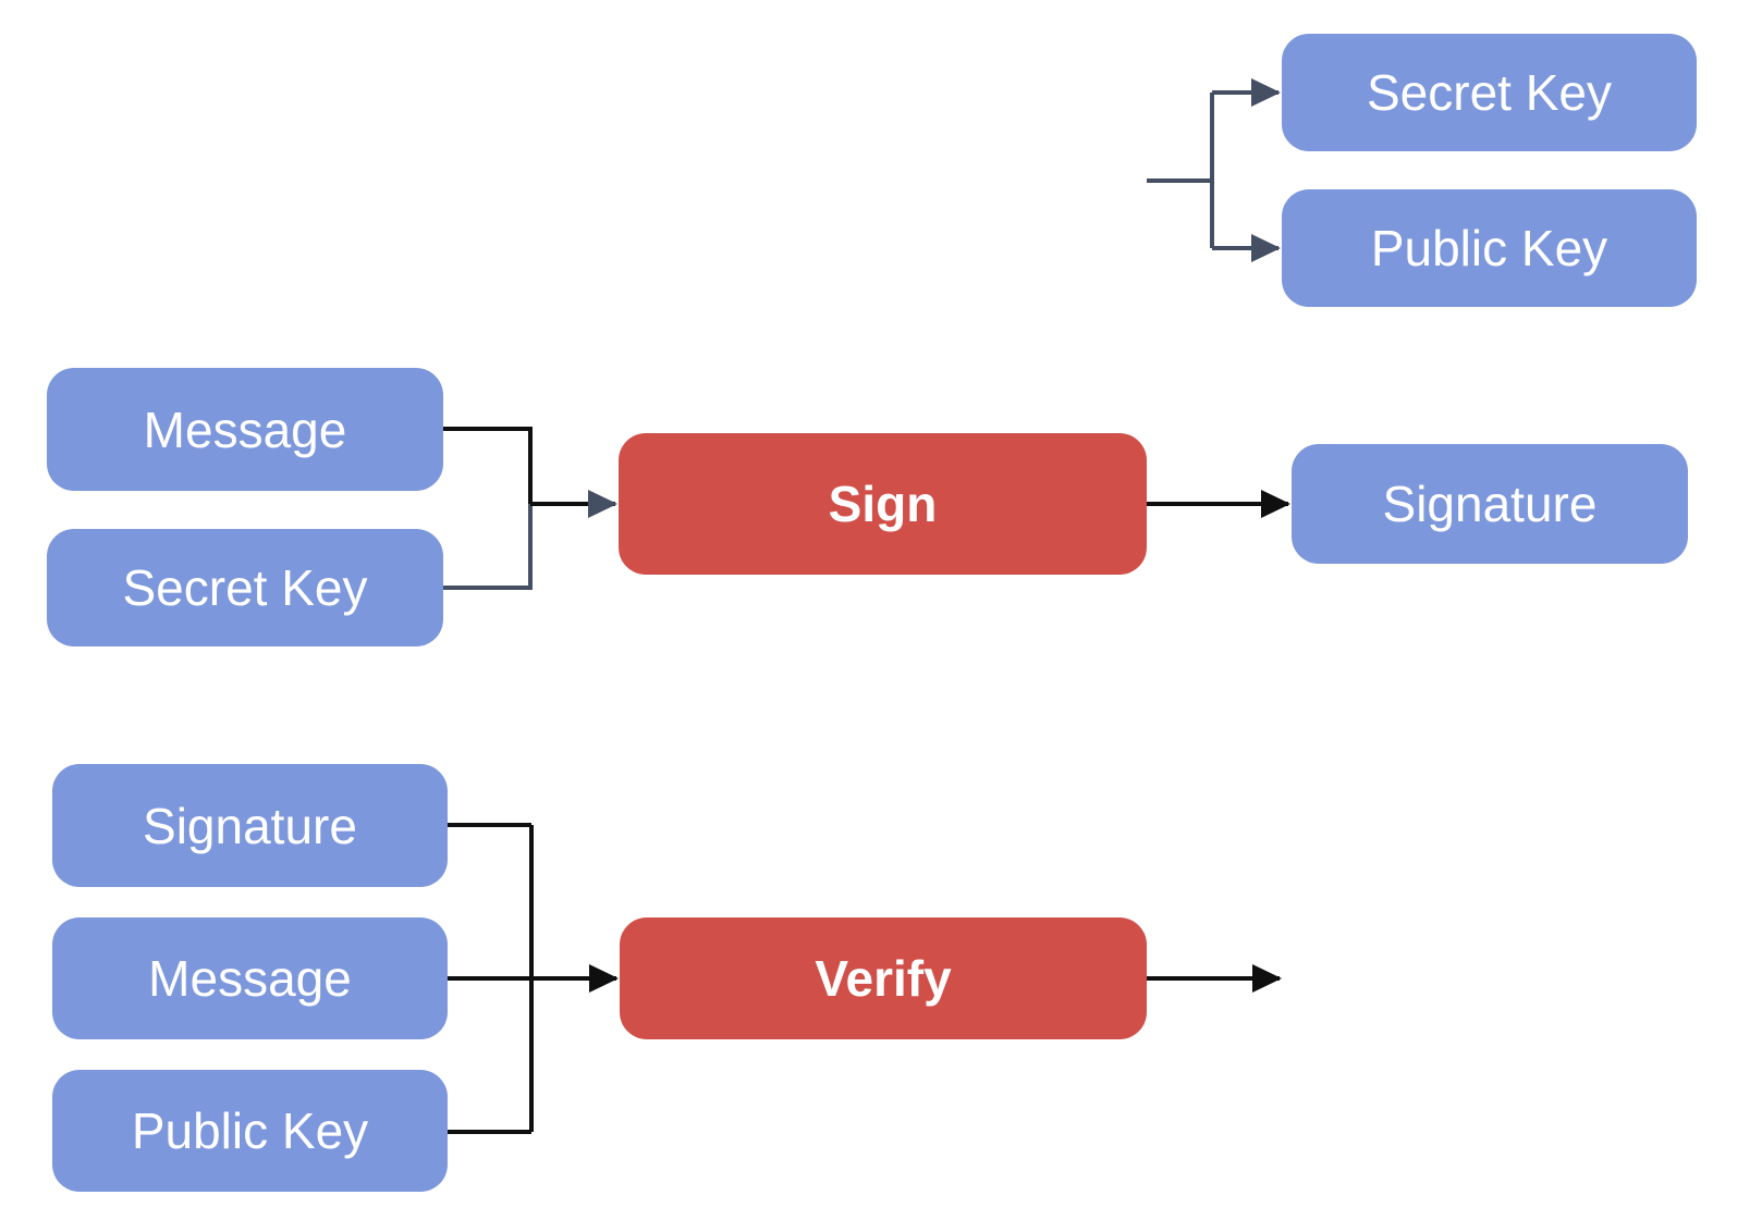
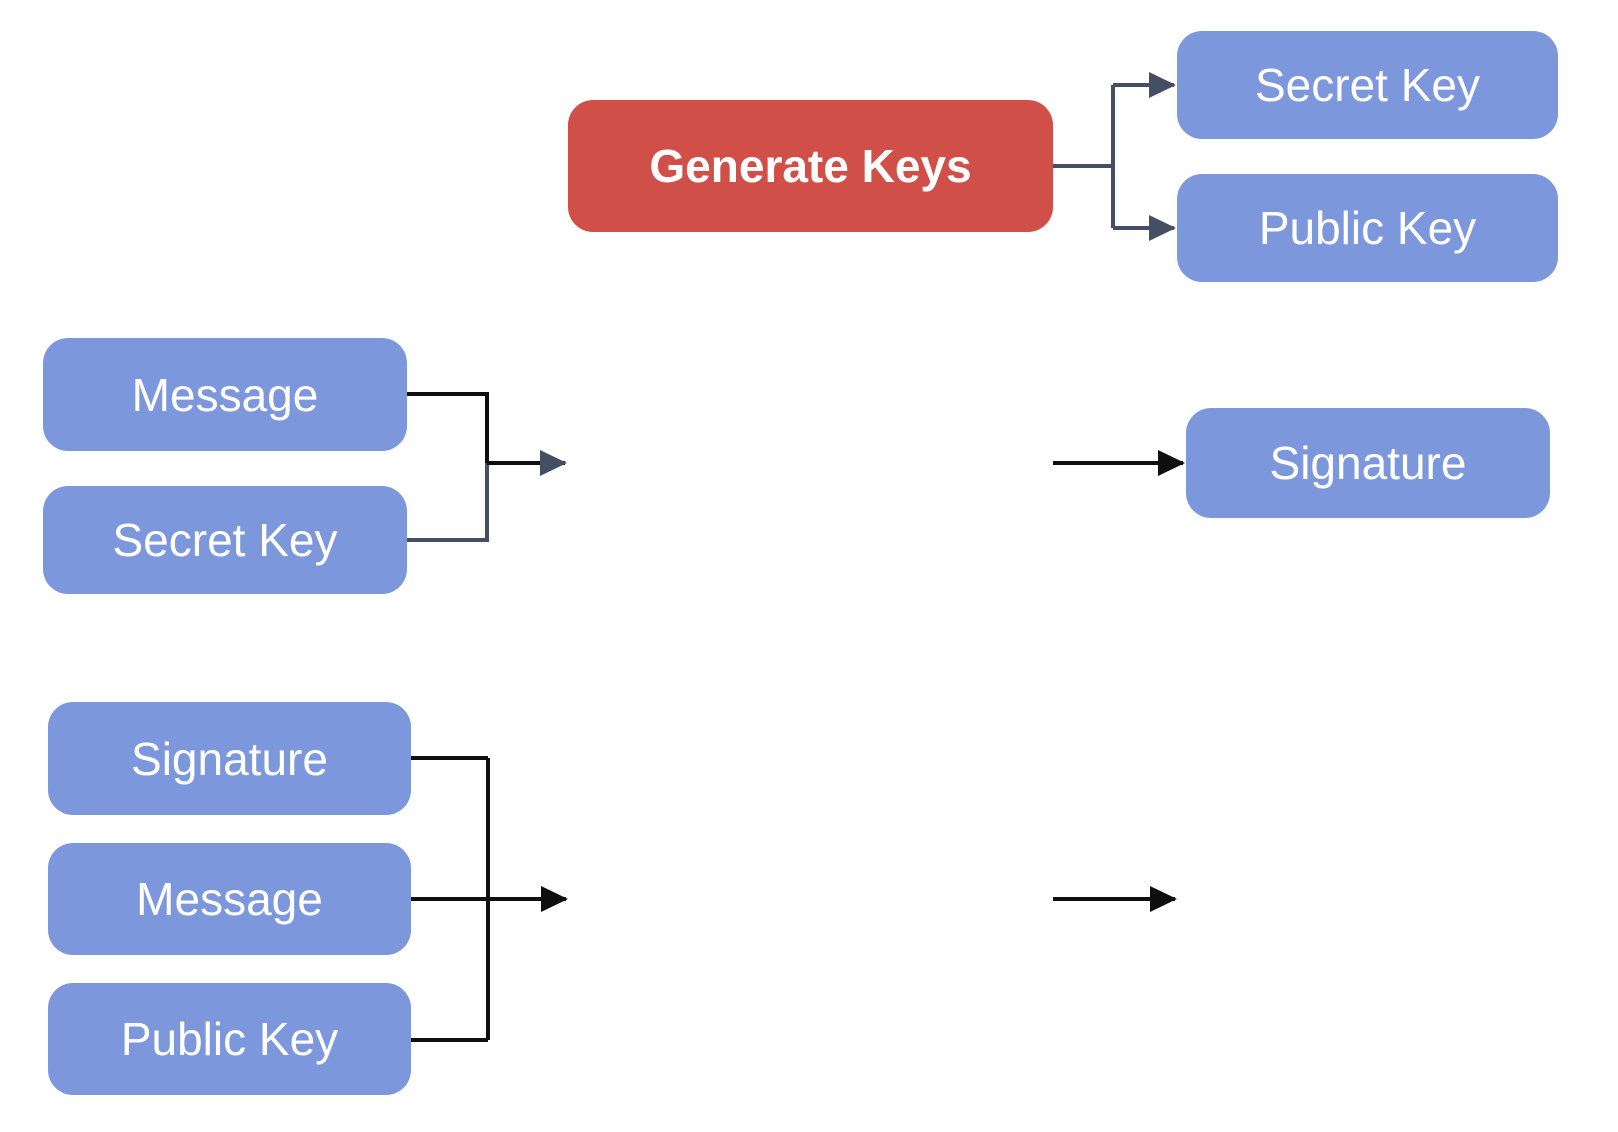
+ Generate Keys
  Secret Key
  Public Key
  Message
  Secret Key
- Sign
  Signature
  Signature
  Message
  Public Key
- Verify
